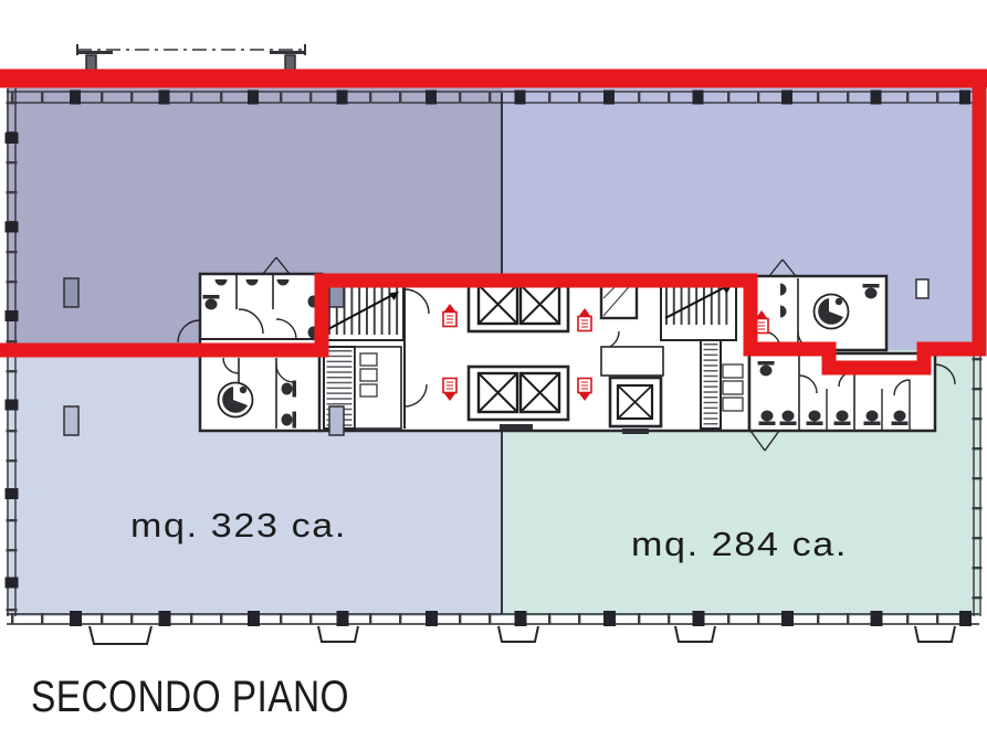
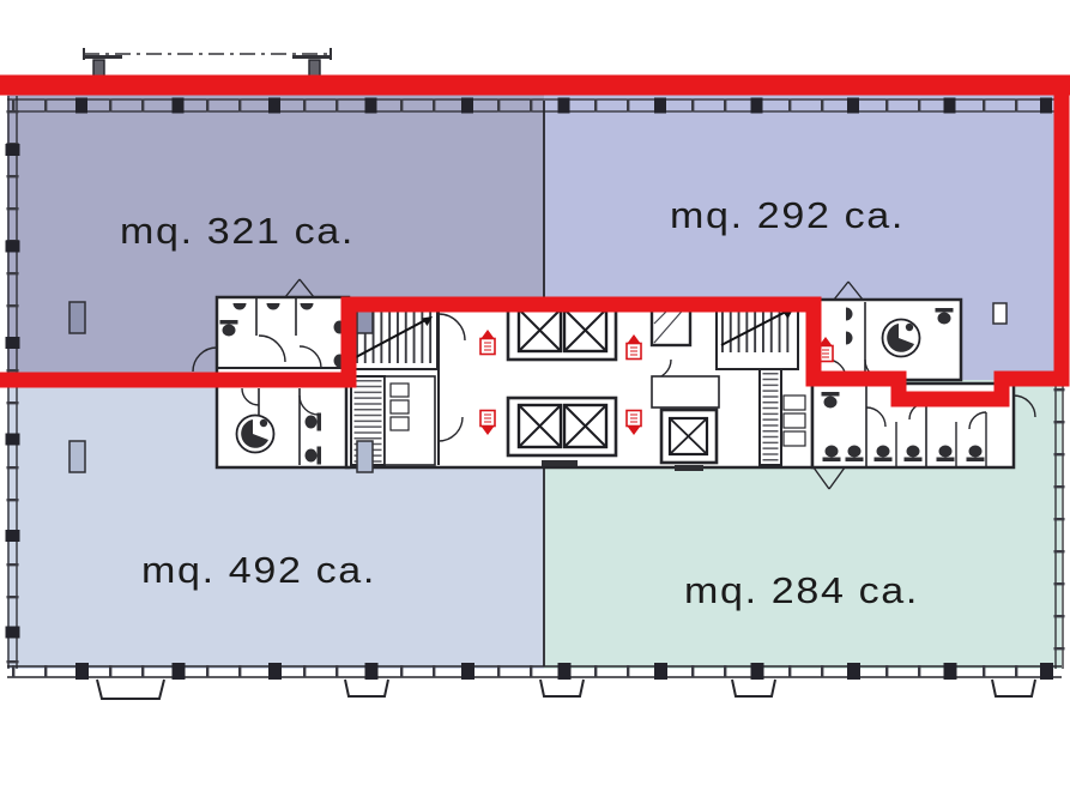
+ mq. 321 ca.
+ mq. 292 ca.
- mq. 323 ca.
+ mq. 492 ca.
  mq. 284 ca.
- SECONDO PIANO
